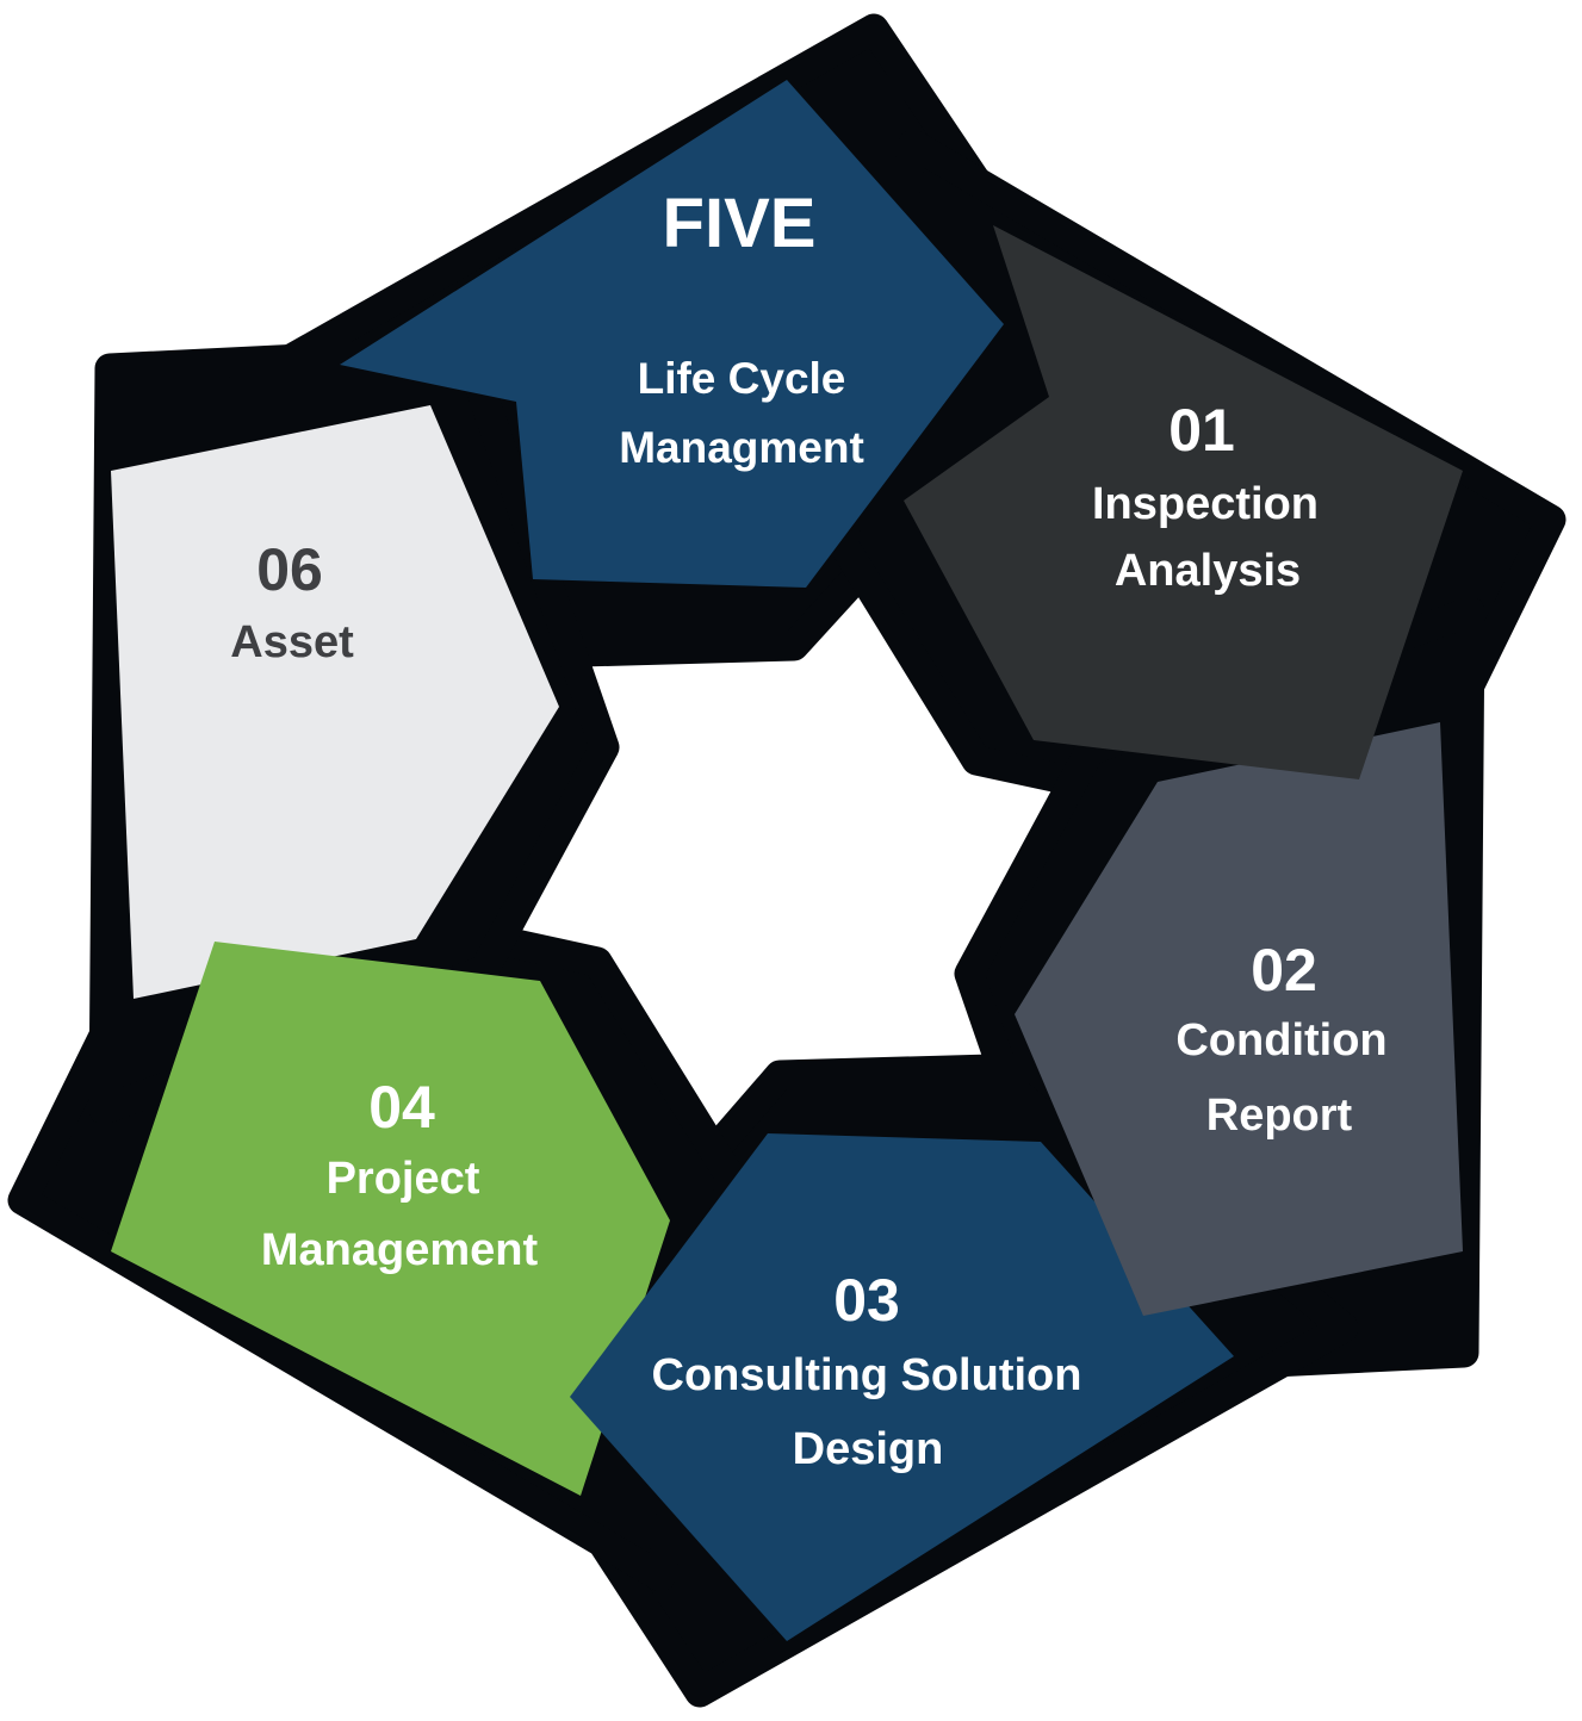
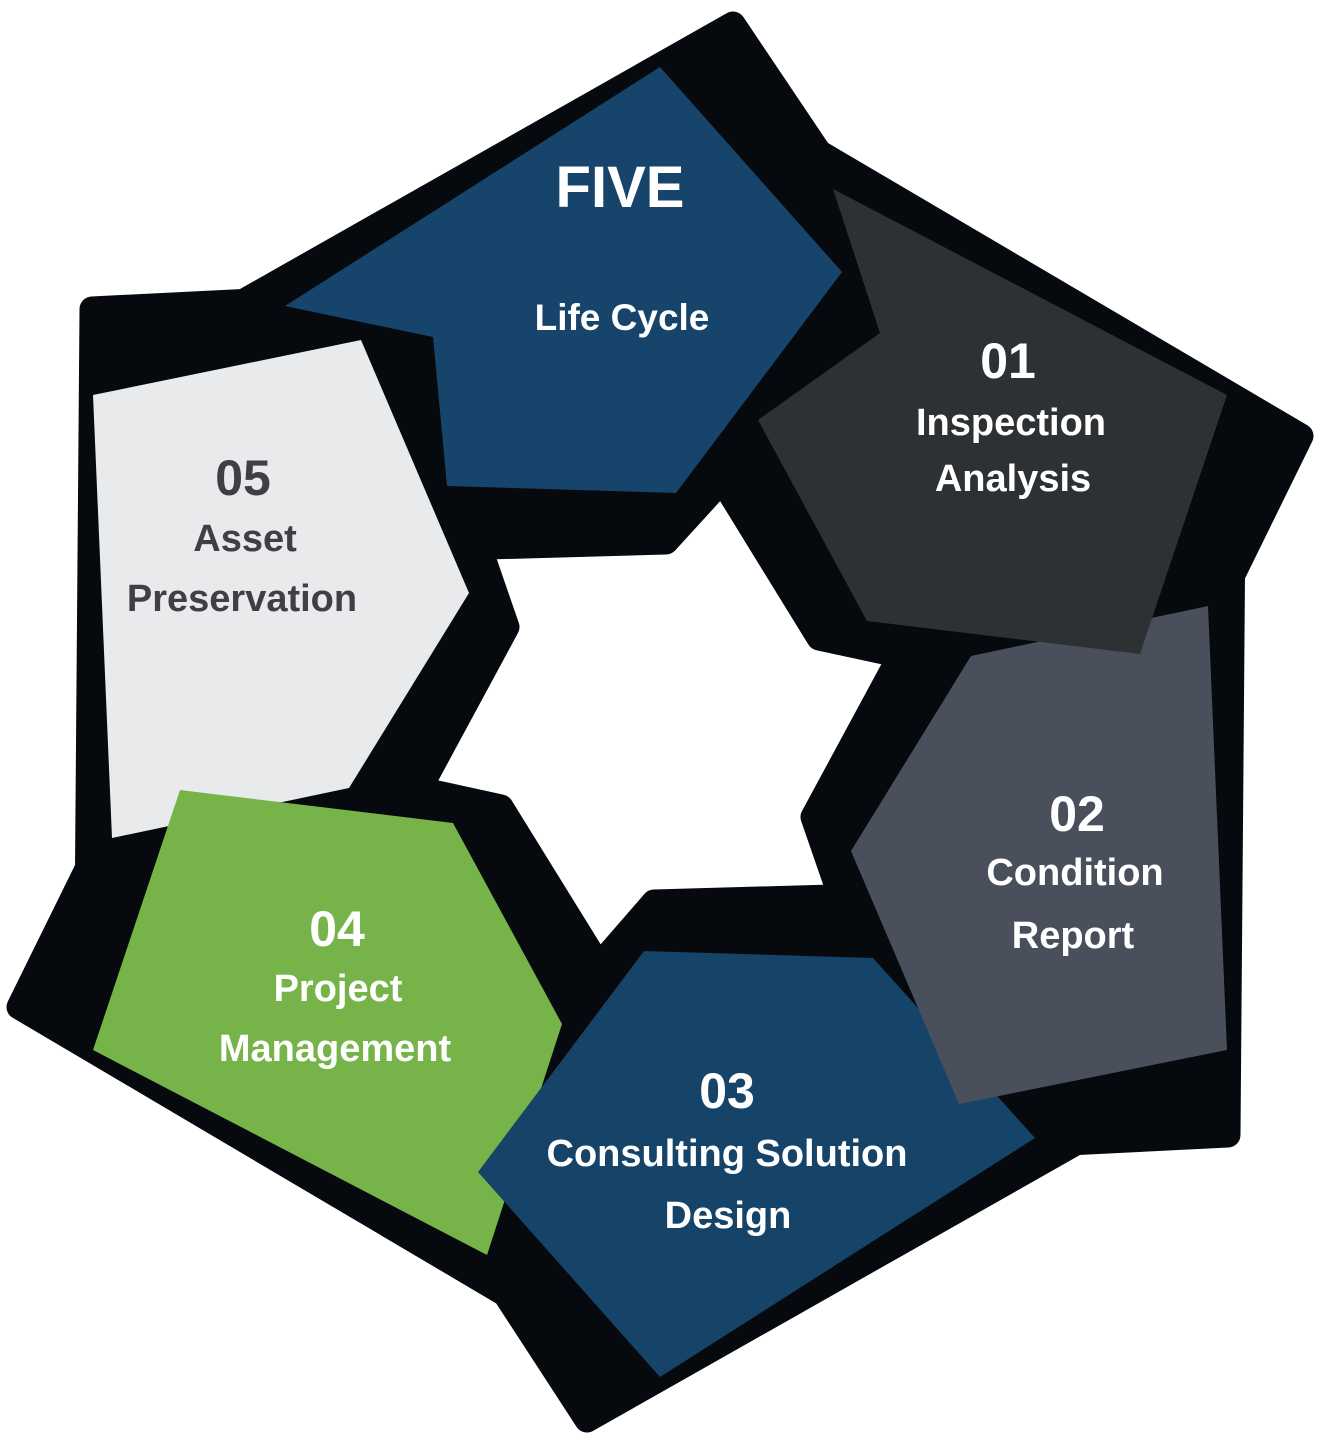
  FIVE
  Life Cycle
- Managment
  01
  Inspection
  Analysis
  02
  Condition
  Report
  03
  Consulting Solution
  Design
  04
  Project
  Management
- 06
+ 05
  Asset
+ Preservation
